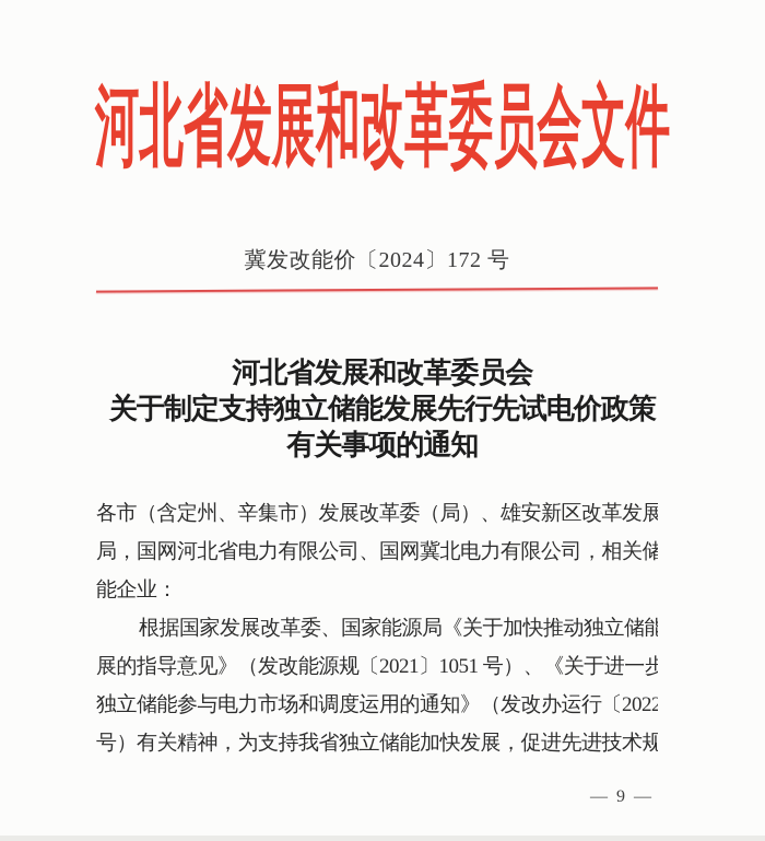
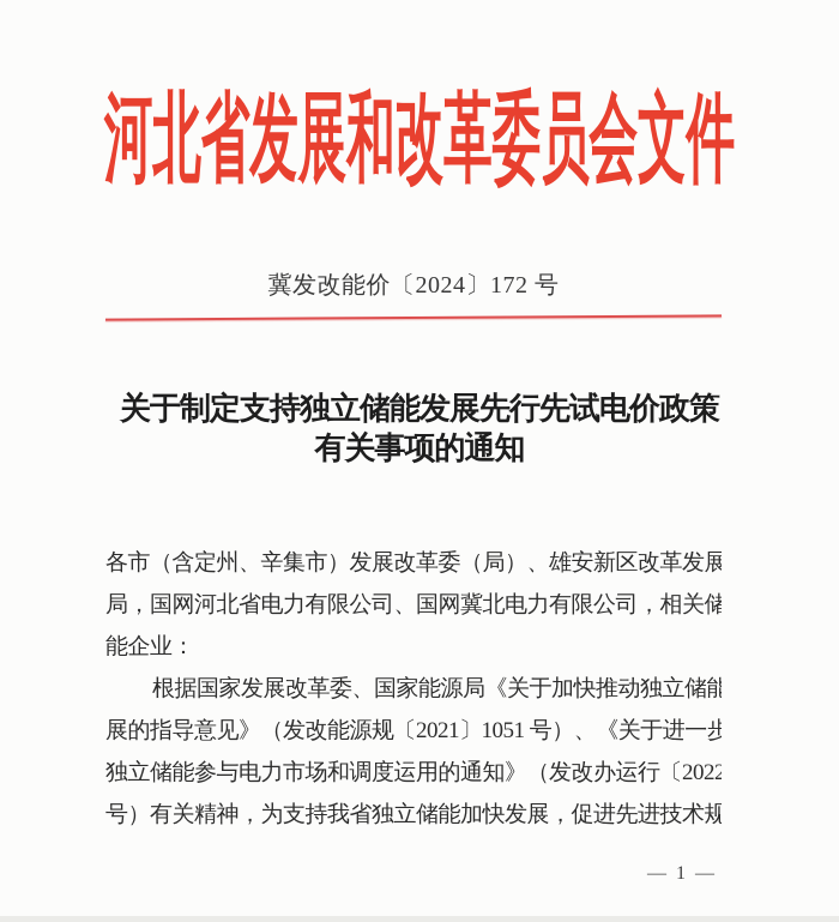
  河北省发展和改革委员会文件
  冀发改能价〔2024〕172 号
- 河北省发展和改革委员会
  关于制定支持独立储能发展先行先试电价政策
  有关事项的通知
  各市（含定州、辛集市）发展改革委（局）、雄安新区改革发展
  局，国网河北省电力有限公司、国网冀北电力有限公司，相关储
  能企业：
  根据国家发展改革委、国家能源局《关于加快推动独立储能
  展的指导意见》（发改能源规〔2021〕1051 号）、《关于进一步
  独立储能参与电力市场和调度运用的通知》（发改办运行〔2022
  号）有关精神，为支持我省独立储能加快发展，促进先进技术规
- — 9 —
+ — 1 —
